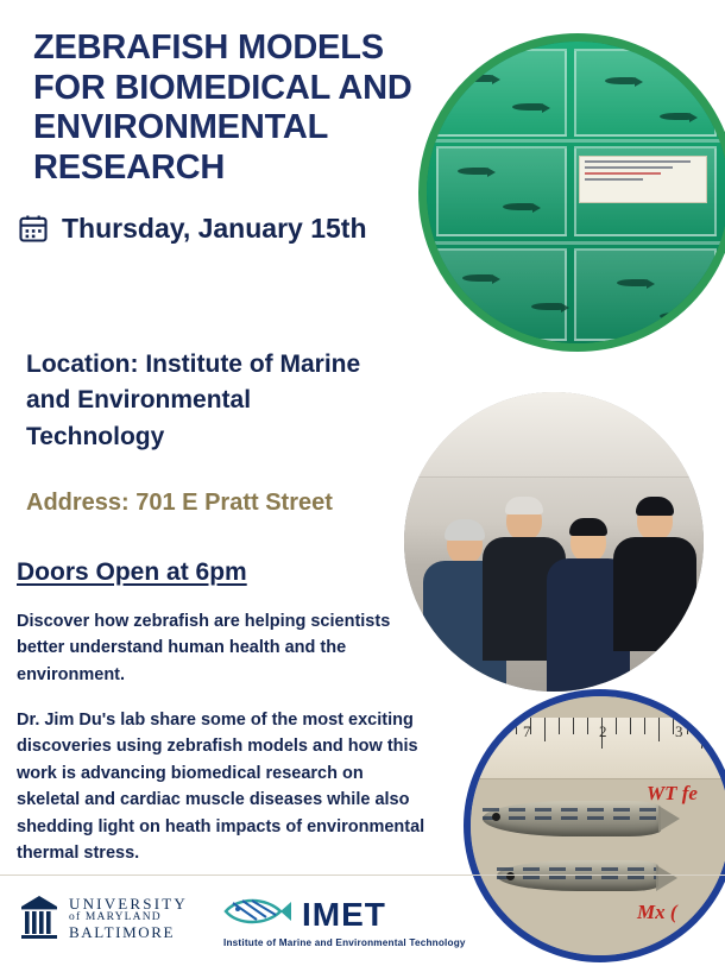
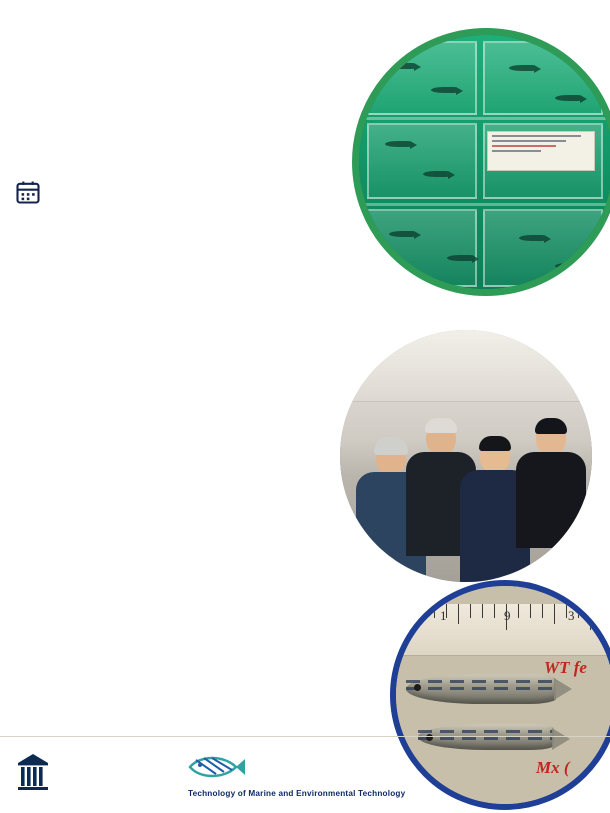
- 7
+ 1
- 2
+ 9
  3
  WT fe
  Mx (
- ZEBRAFISH MODELS FOR BIOMEDICAL AND ENVIRONMENTAL RESEARCH
- Thursday, January 15th
- Location: Institute of Marine and Environmental Technology
- Address: 701 E Pratt Street
- Doors Open at 6pm
- Discover how zebrafish are helping scientists better understand human health and the environment.
- Dr. Jim Du's lab share some of the most exciting discoveries using zebrafish models and how this work is advancing biomedical research on skeletal and cardiac muscle diseases while also shedding light on heath impacts of environmental thermal stress.
- UNIVERSITY
- of MARYLAND
- BALTIMORE
- IMET
- Institute of Marine and Environmental Technology
+ Technology of Marine and Environmental Technology
